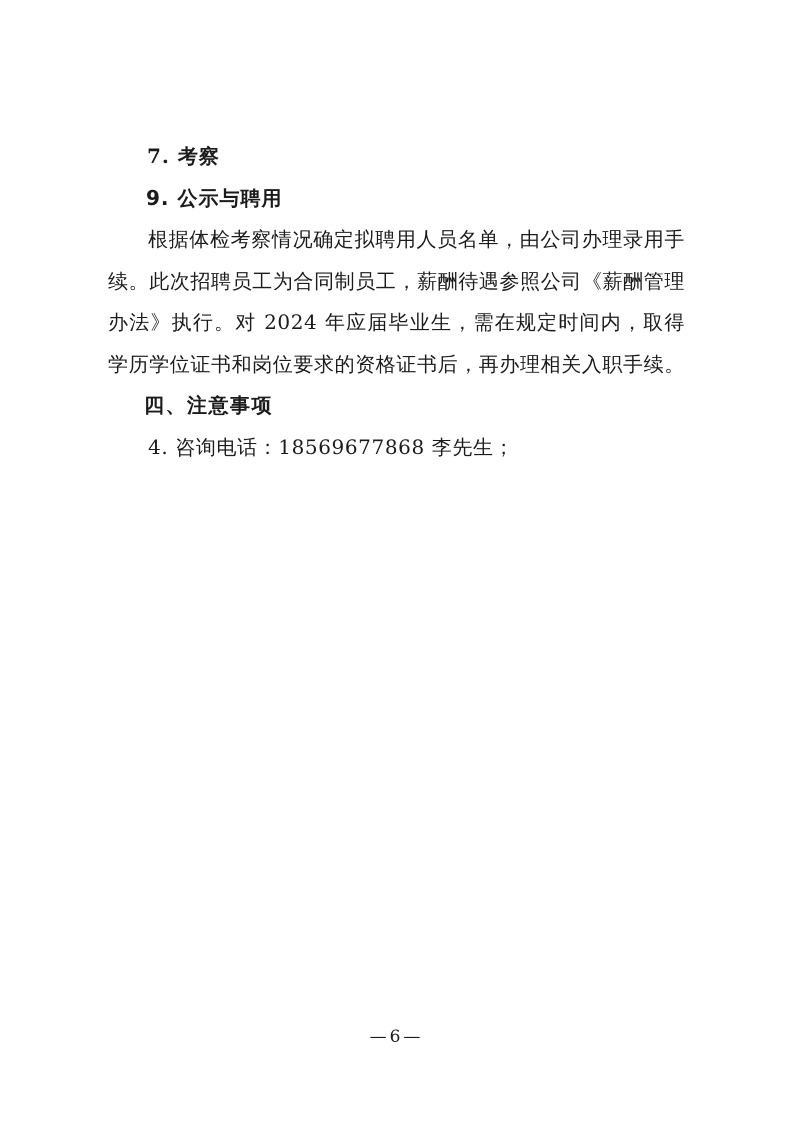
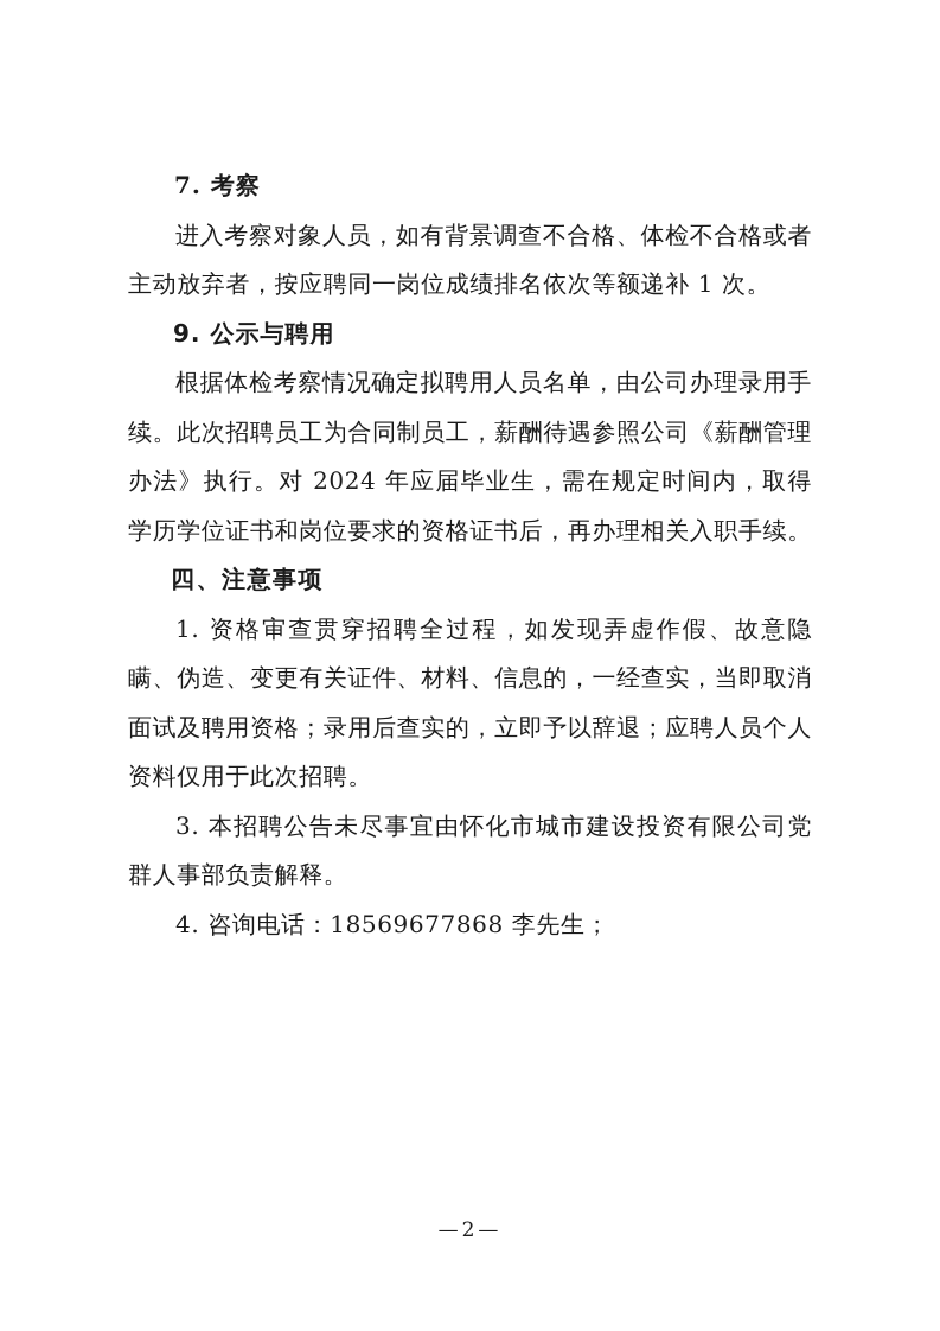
  7. 考察
+ 进入考察对象人员，如有背景调查不合格、体检不合格或者主动放弃者，按应聘同一岗位成绩排名依次等额递补 1 次。
  9. 公示与聘用
  根据体检考察情况确定拟聘用人员名单，由公司办理录用手续。此次招聘员工为合同制员工，薪酬待遇参照公司《薪酬管理办法》执行。对 2024 年应届毕业生，需在规定时间内，取得学历学位证书和岗位要求的资格证书后，再办理相关入职手续。
  四、注意事项
+ 1. 资格审查贯穿招聘全过程，如发现弄虚作假、故意隐瞒、伪造、变更有关证件、材料、信息的，一经查实，当即取消面试及聘用资格；录用后查实的，立即予以辞退；应聘人员个人资料仅用于此次招聘。
+ 3. 本招聘公告未尽事宜由怀化市城市建设投资有限公司党群人事部负责解释。
  4. 咨询电话：18569677868 李先生；
- —6—
+ —2—
